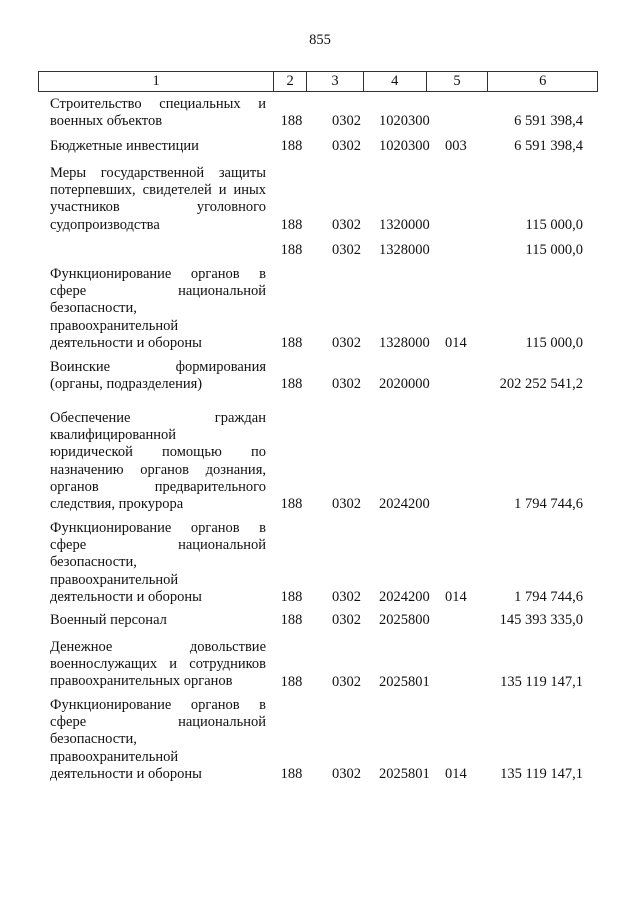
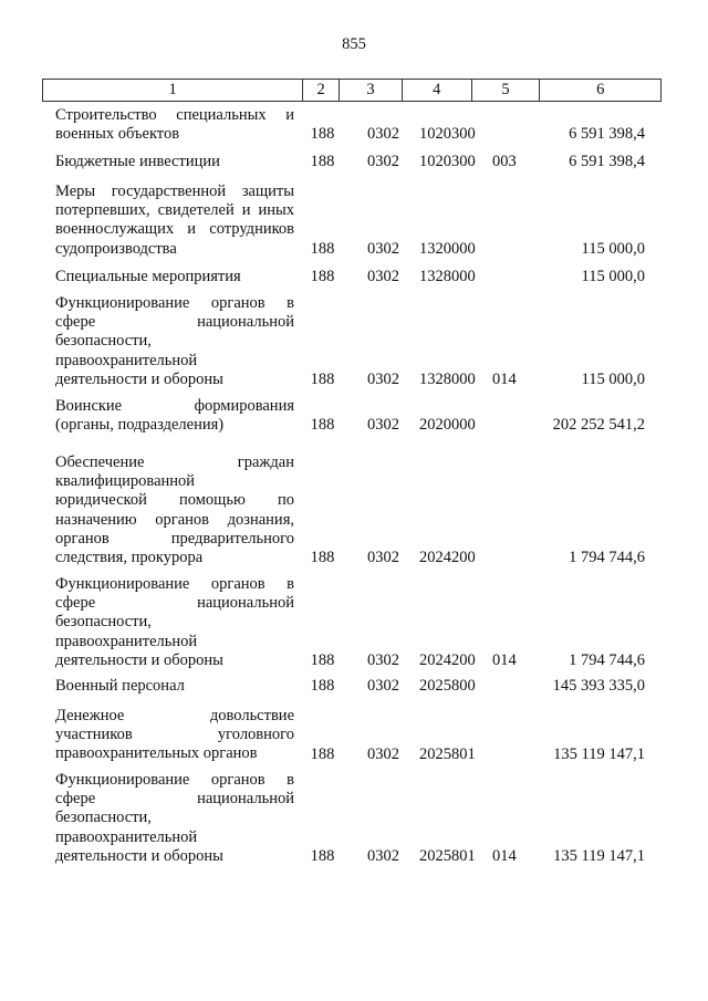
  855
  1
  2
  3
  4
  5
  6
  Строительство специальных и
  военных объектов
  188
  0302
  1020300
  6 591 398,4
  Бюджетные инвестиции
  188
  0302
  1020300
  003
  6 591 398,4
  Меры государственной защиты
  потерпевших, свидетелей и иных
- участников уголовного
+ военнослужащих и сотрудников
  судопроизводства
  188
  0302
  1320000
  115 000,0
+ Специальные мероприятия
  188
  0302
  1328000
  115 000,0
  Функционирование органов в
  сфере национальной
  безопасности,
  правоохранительной
  деятельности и обороны
  188
  0302
  1328000
  014
  115 000,0
  Воинские формирования
  (органы, подразделения)
  188
  0302
  2020000
  202 252 541,2
  Обеспечение граждан
  квалифицированной
  юридической помощью по
  назначению органов дознания,
  органов предварительного
  следствия, прокурора
  188
  0302
  2024200
  1 794 744,6
  Функционирование органов в
  сфере национальной
  безопасности,
  правоохранительной
  деятельности и обороны
  188
  0302
  2024200
  014
  1 794 744,6
  Военный персонал
  188
  0302
  2025800
  145 393 335,0
  Денежное довольствие
- военнослужащих и сотрудников
+ участников уголовного
  правоохранительных органов
  188
  0302
  2025801
  135 119 147,1
  Функционирование органов в
  сфере национальной
  безопасности,
  правоохранительной
  деятельности и обороны
  188
  0302
  2025801
  014
  135 119 147,1
